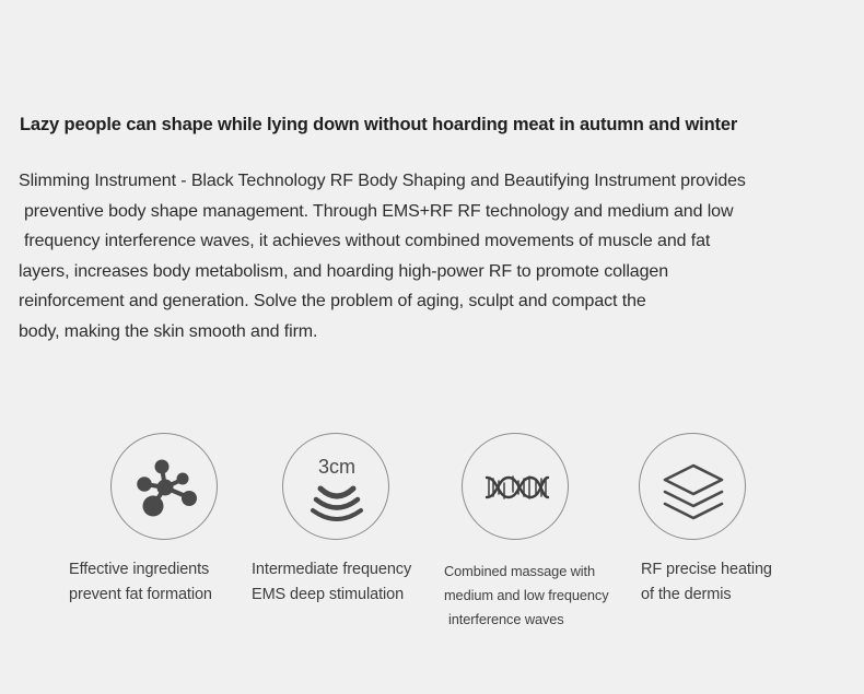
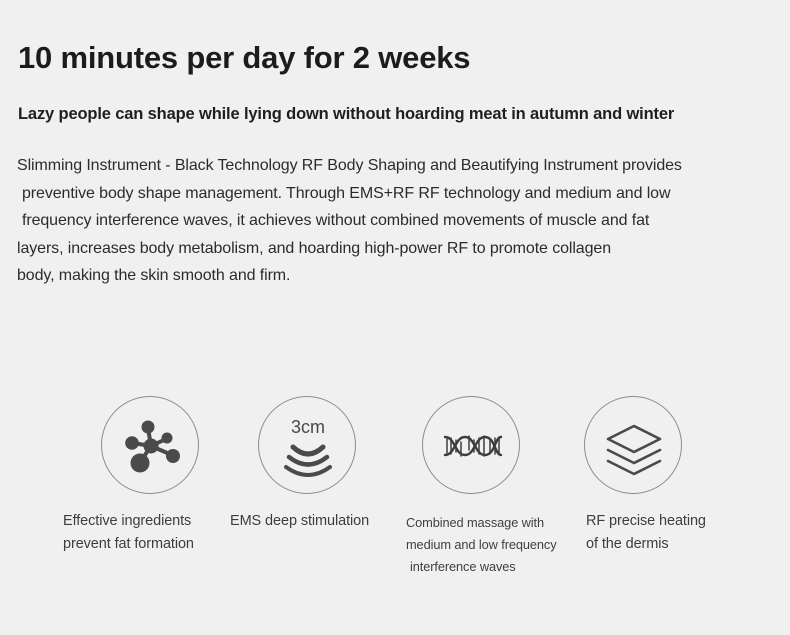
+ 10 minutes per day for 2 weeks
  Lazy people can shape while lying down without hoarding meat in autumn and winter
  Slimming Instrument - Black Technology RF Body Shaping and Beautifying Instrument provides
  preventive body shape management. Through EMS+RF RF technology and medium and low
  frequency interference waves, it achieves without combined movements of muscle and fat
  layers, increases body metabolism, and hoarding high-power RF to promote collagen
- reinforcement and generation. Solve the problem of aging, sculpt and compact the
  body, making the skin smooth and firm.
  Effective ingredients
  prevent fat formation
  3cm
- Intermediate frequency
  EMS deep stimulation
  Combined massage with
  medium and low frequency
  interference waves
  RF precise heating
  of the dermis
